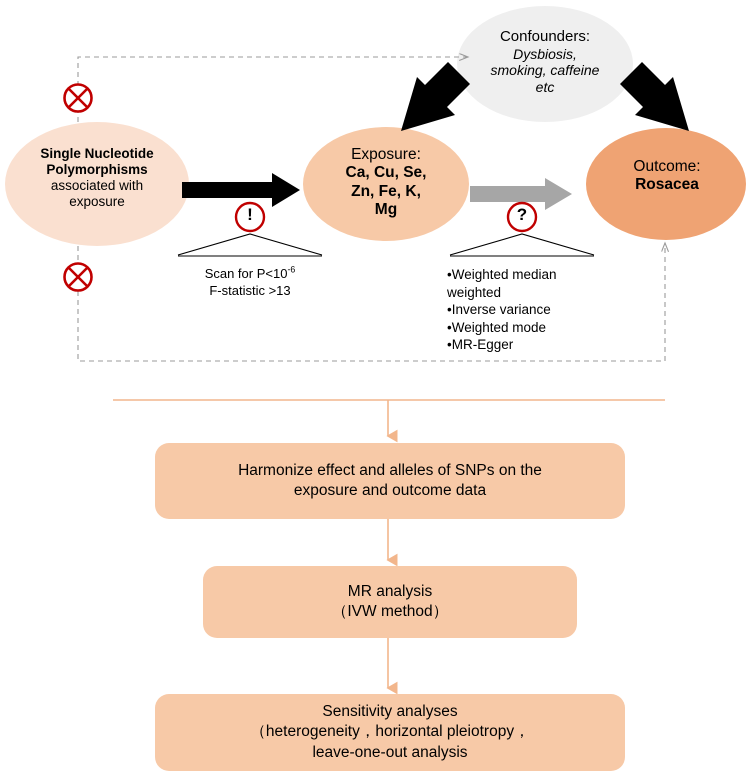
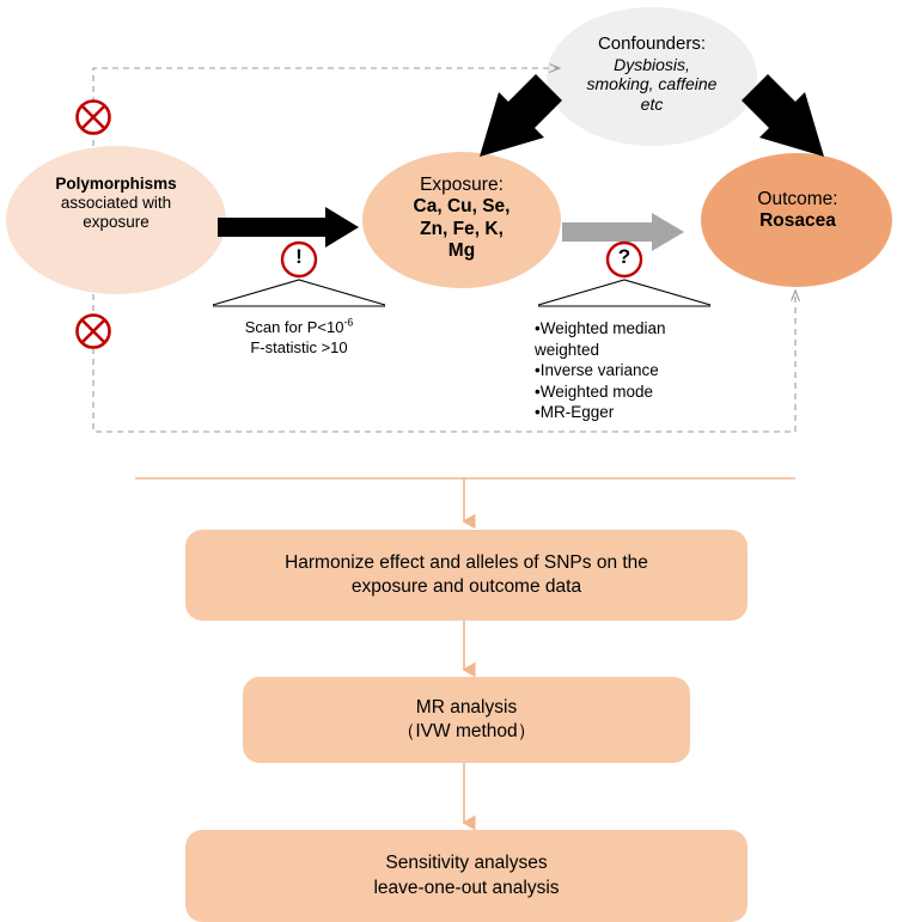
- Single Nucleotide
  Polymorphisms
  associated with
  exposure
  Exposure:
  Ca, Cu, Se,
  Zn, Fe, K,
  Mg
  Outcome:
  Rosacea
  Confounders:
  Dysbiosis,
  smoking, caffeine
  etc
  !
  ?
  Scan for P<10-6
- F-statistic >13
+ F-statistic >10
  •Weighted median
  weighted
  •Inverse variance
  •Weighted mode
  •MR-Egger
  Harmonize effect and alleles of SNPs on the
  exposure and outcome data
  MR analysis
  （IVW method）
  Sensitivity analyses
- （heterogeneity，horizontal pleiotropy，
  leave-one-out analysis
